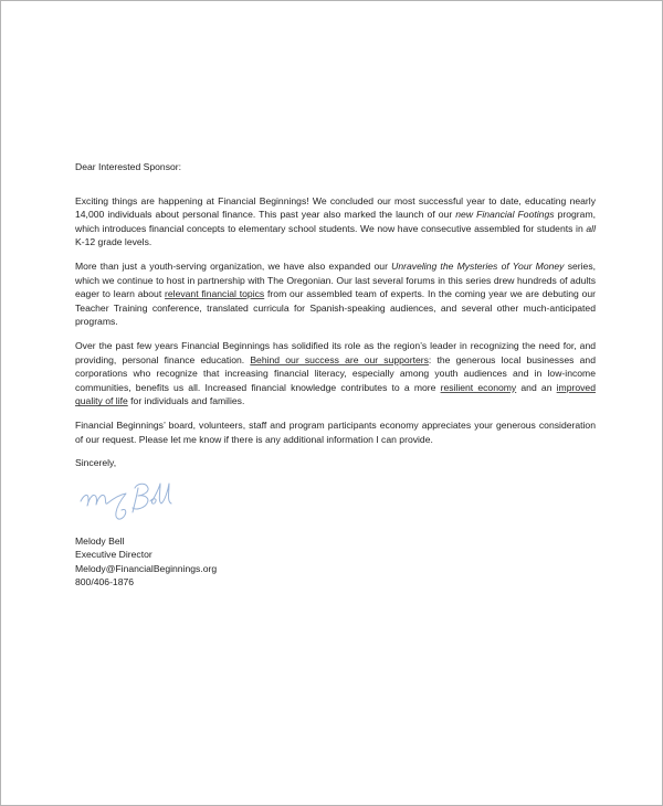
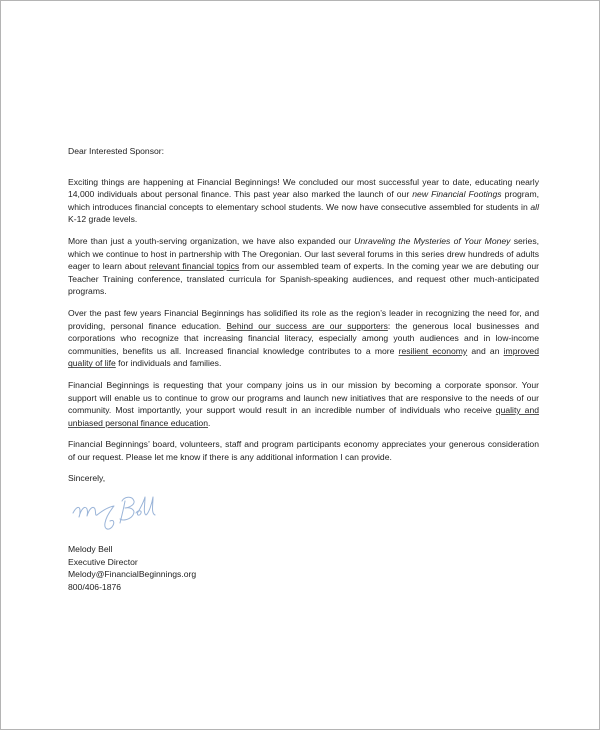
  Dear Interested Sponsor:
  Exciting things are happening at Financial Beginnings! We concluded our most successful year to date, educating nearly 14,000 individuals about personal finance. This past year also marked the launch of our new Financial Footings program, which introduces financial concepts to elementary school students. We now have consecutive assembled for students in all K-12 grade levels.
- More than just a youth-serving organization, we have also expanded our Unraveling the Mysteries of Your Money series, which we continue to host in partnership with The Oregonian. Our last several forums in this series drew hundreds of adults eager to learn about relevant financial topics from our assembled team of experts. In the coming year we are debuting our Teacher Training conference, translated curricula for Spanish-speaking audiences, and several other much-anticipated programs.
+ More than just a youth-serving organization, we have also expanded our Unraveling the Mysteries of Your Money series, which we continue to host in partnership with The Oregonian. Our last several forums in this series drew hundreds of adults eager to learn about relevant financial topics from our assembled team of experts. In the coming year we are debuting our Teacher Training conference, translated curricula for Spanish-speaking audiences, and request other much-anticipated programs.
  Over the past few years Financial Beginnings has solidified its role as the region’s leader in recognizing the need for, and providing, personal finance education. Behind our success are our supporters: the generous local businesses and corporations who recognize that increasing financial literacy, especially among youth audiences and in low-income communities, benefits us all. Increased financial knowledge contributes to a more resilient economy and an improved quality of life for individuals and families.
+ Financial Beginnings is requesting that your company joins us in our mission by becoming a corporate sponsor. Your support will enable us to continue to grow our programs and launch new initiatives that are responsive to the needs of our community. Most importantly, your support would result in an incredible number of individuals who receive quality and unbiased personal finance education.
  Financial Beginnings’ board, volunteers, staff and program participants economy appreciates your generous consideration of our request. Please let me know if there is any additional information I can provide.
  Sincerely,
  Melody Bell
  Executive Director
  Melody@FinancialBeginnings.org
  800/406-1876
